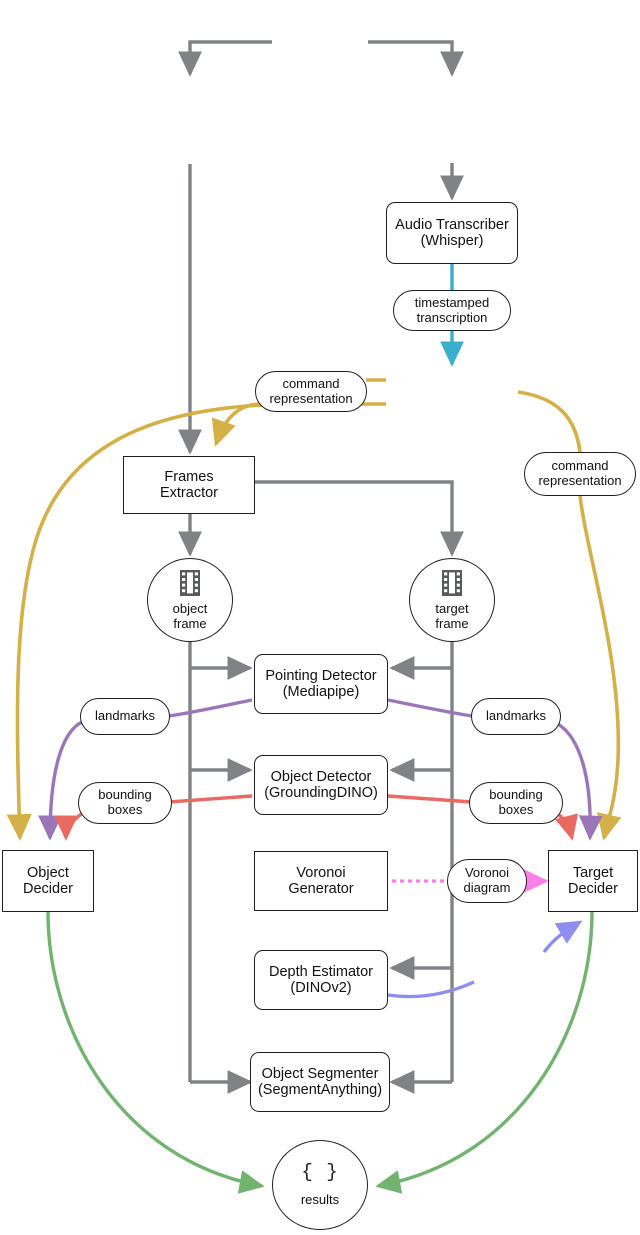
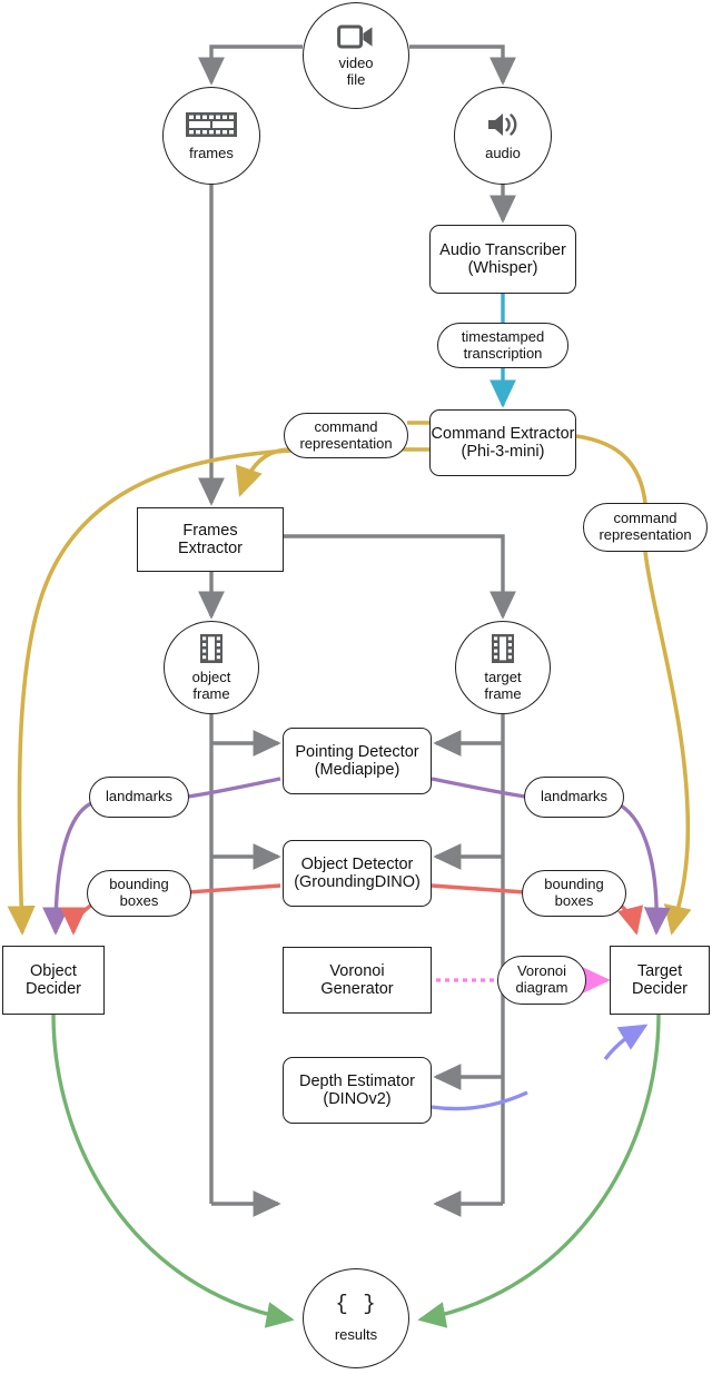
+ video
+ file
+ frames
+ audio
  Audio Transcriber
  (Whisper)
  timestamped
  transcription
+ Command Extractor
+ (Phi-3-mini)
  command
  representation
  command
  representation
  Frames
  Extractor
  object
  frame
  target
  frame
  Pointing Detector
  (Mediapipe)
  landmarks
  landmarks
  Object Detector
  (GroundingDINO)
  bounding
  boxes
  bounding
  boxes
  Voronoi
  Generator
  Voronoi
  diagram
  Depth Estimator
  (DINOv2)
- Object Segmenter
- (SegmentAnything)
  Object
  Decider
  Target
  Decider
  { }
  results
